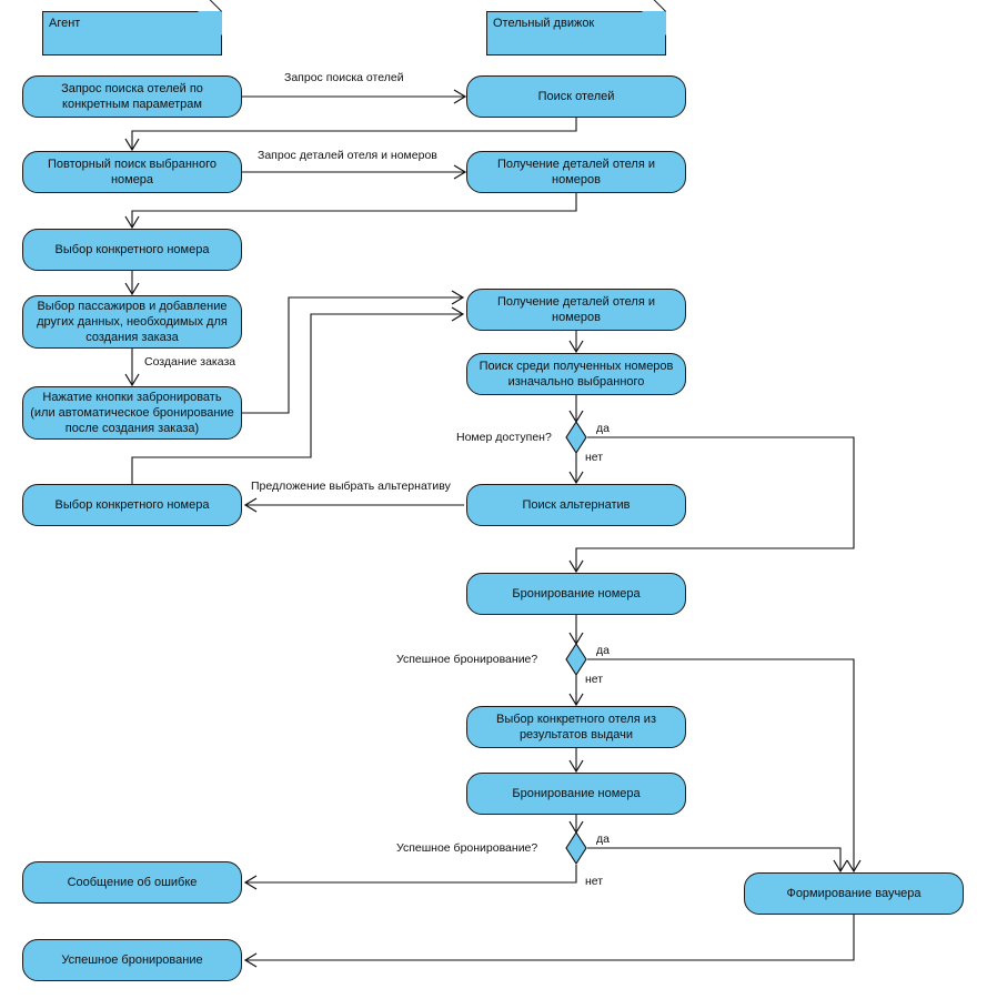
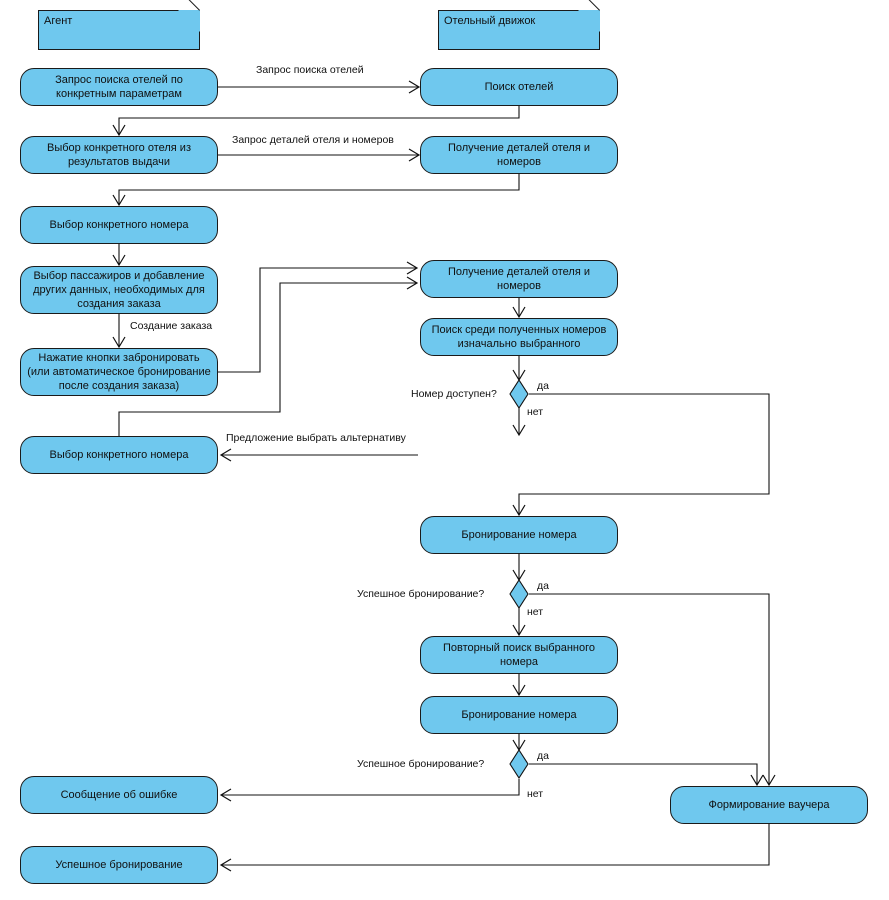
  Агент
  Отельный движок
  Запрос поиска отелей по конкретным параметрам
  Поиск отелей
- Повторный поиск выбранного номера
+ Выбор конкретного отеля из результатов выдачи
  Получение деталей отеля и номеров
  Выбор конкретного номера
  Выбор пассажиров и добавление других данных, необходимых для создания заказа
  Получение деталей отеля и номеров
  Нажатие кнопки забронировать (или автоматическое бронирование после создания заказа)
  Поиск среди полученных номеров изначально выбранного
  Выбор конкретного номера
- Поиск альтернатив
  Бронирование номера
- Выбор конкретного отеля из результатов выдачи
+ Повторный поиск выбранного номера
  Бронирование номера
  Сообщение об ошибке
  Формирование ваучера
  Успешное бронирование
  Номер доступен?
  да
  нет
  Успешное бронирование?
  да
  нет
  Успешное бронирование?
  да
  нет
  Запрос поиска отелей
  Запрос деталей отеля и номеров
  Создание заказа
  Предложение выбрать альтернативу
